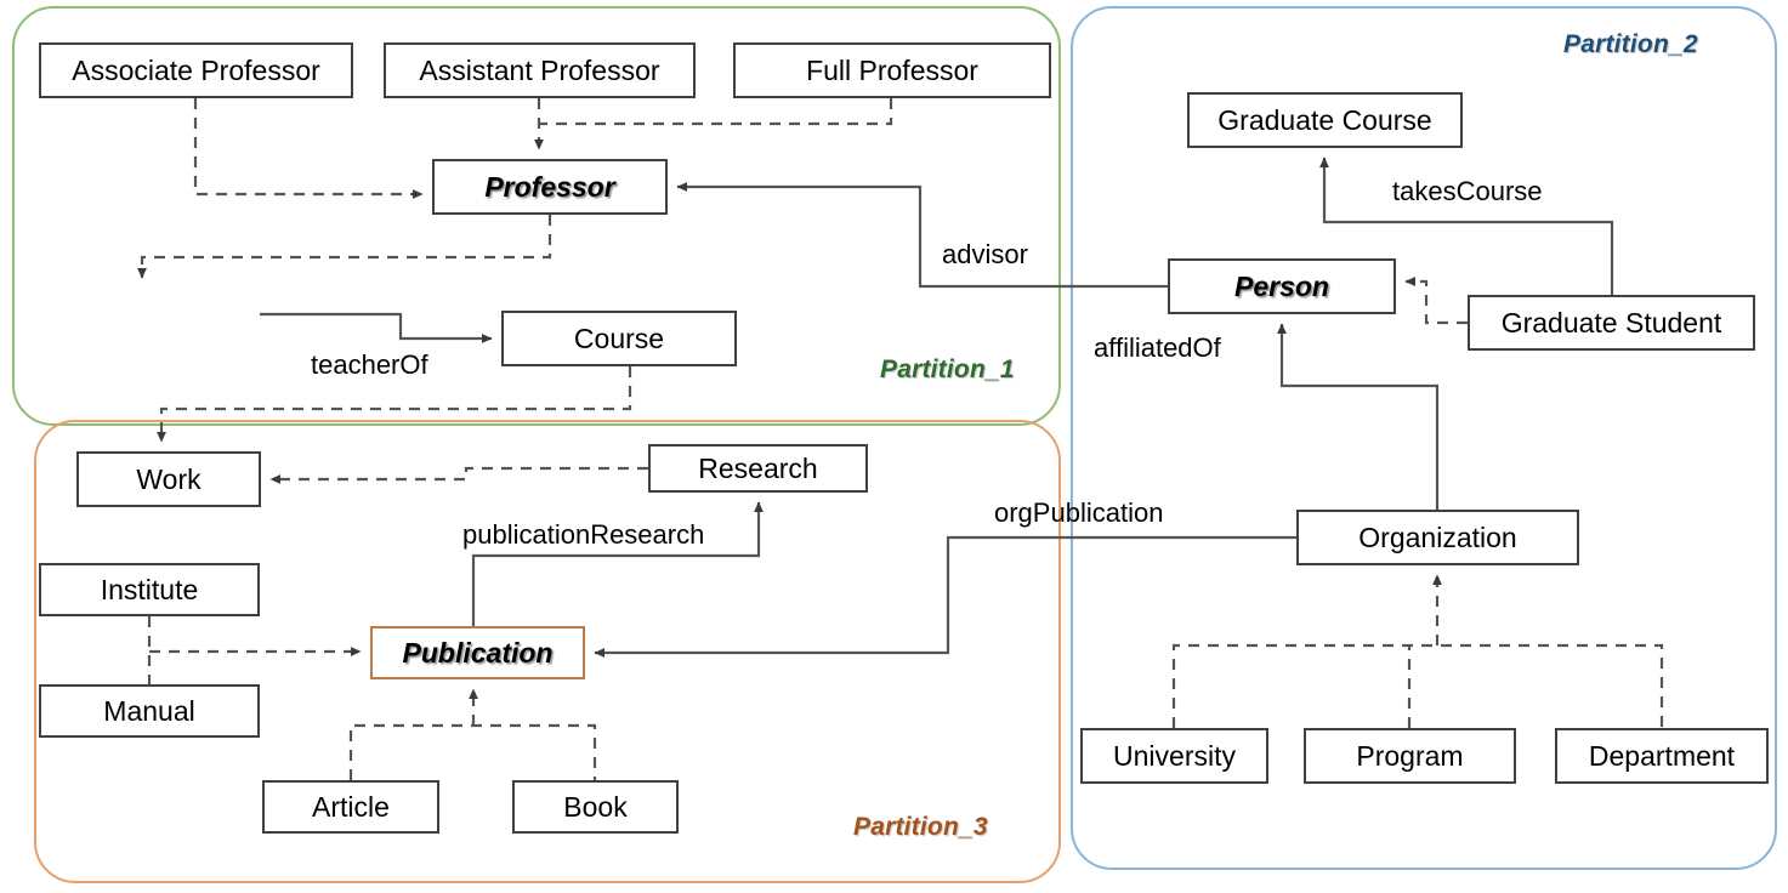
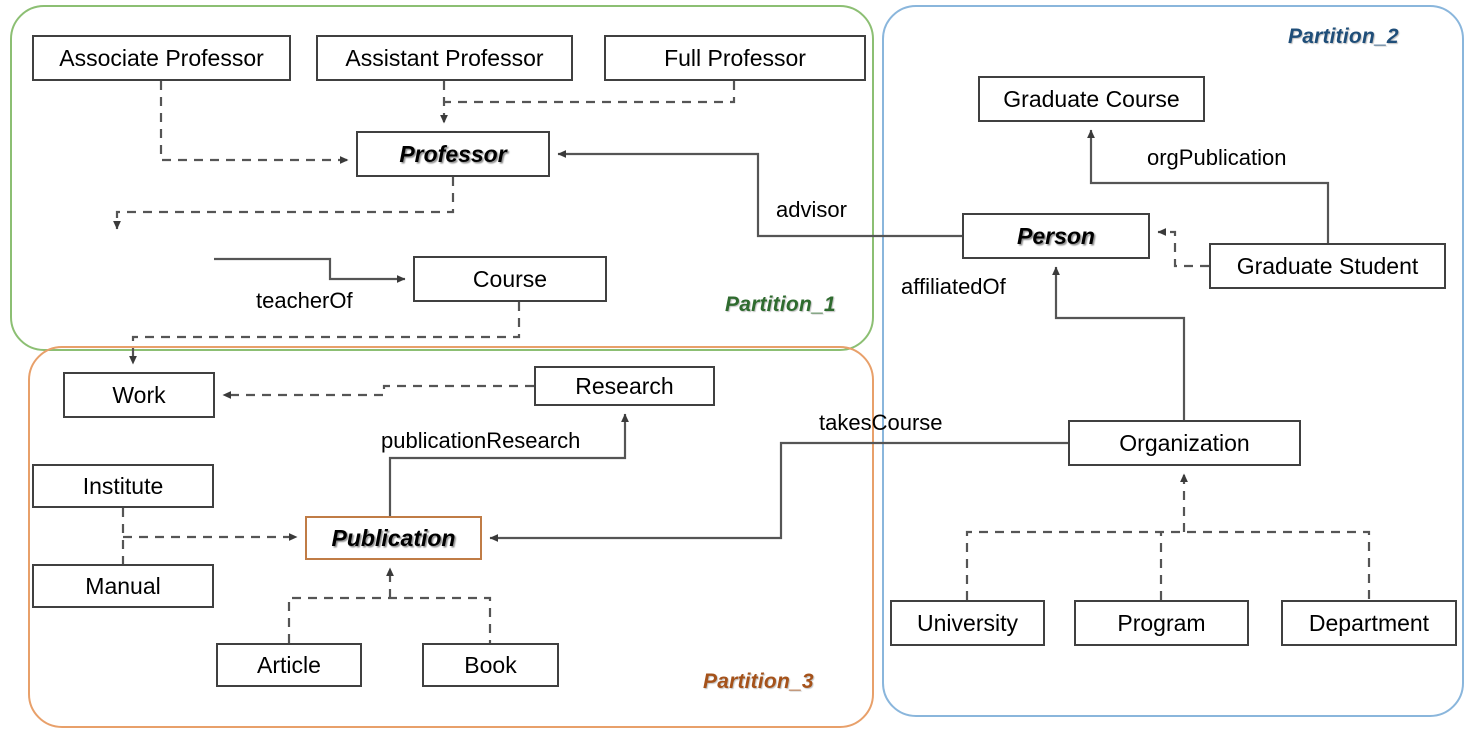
  Partition_1
  Partition_2
  Partition_3
  Associate Professor
  Assistant Professor
  Full Professor
  Professor
  Course
  Graduate Course
  Person
  Graduate Student
  Organization
  University
  Program
  Department
  Work
  Research
  Institute
  Manual
  Publication
  Article
  Book
  teacherOf
  advisor
- takesCourse
+ orgPublication
  affiliatedOf
- orgPublication
+ takesCourse
  publicationResearch
